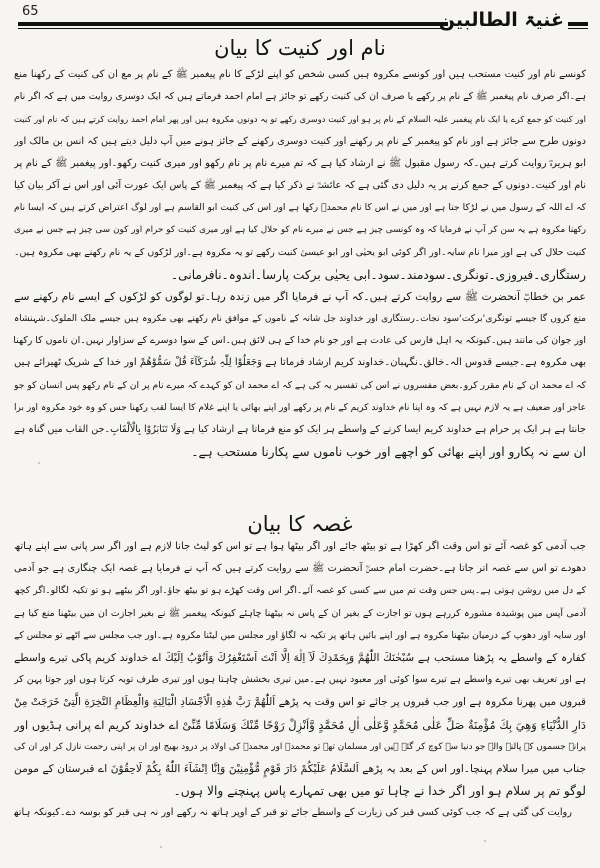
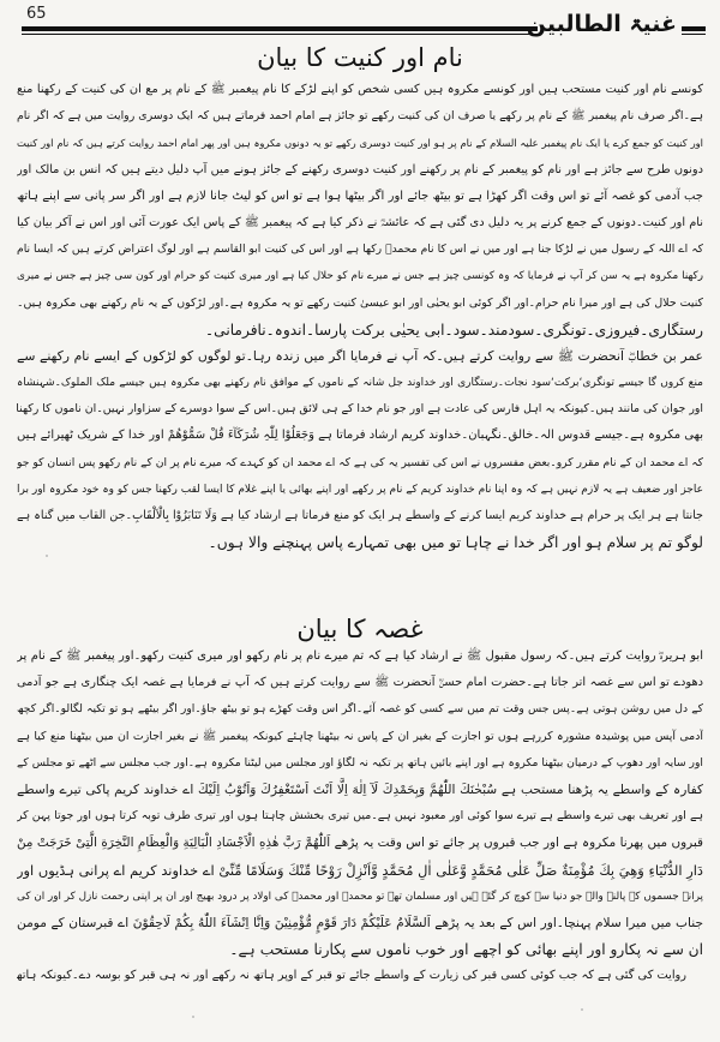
  65
  غنیۃ الطالبین
  نام اور کنیت کا بیان
  کونسے نام اور کنیت مستحب ہیں اور کونسے مکروہ ہیں کسی شخص کو اپنے لڑکے کا نام پیغمبر ﷺ کے نام پر مع ان کی کنیت کے رکھنا منع
  ہے۔اگر صرف نام پیغمبر ﷺ کے نام پر رکھے یا صرف ان کی کنیت رکھے تو جائز ہے امام احمد فرماتے ہیں کہ ایک دوسری روایت میں ہے کہ اگر نام
  اور کنیت کو جمع کرے یا ایک نام پیغمبر علیہ السلام کے نام پر ہو اور کنیت دوسری رکھے تو یہ دونوں مکروہ ہیں اور پھر امام احمد روایت کرتے ہیں کہ نام اور کنیت
  دونوں طرح سے جائز ہے اور نام کو پیغمبر کے نام پر رکھنے اور کنیت دوسری رکھنے کے جائز ہونے میں آپ دلیل دیتے ہیں کہ انس بن مالک اور
- ابو ہریرہؓ روایت کرتے ہیں۔کہ رسول مقبول ﷺ نے ارشاد کیا ہے کہ تم میرے نام پر نام رکھو اور میری کنیت رکھو۔اور پیغمبر ﷺ کے نام پر
+ جب آدمی کو غصہ آئے تو اس وقت اگر کھڑا ہے تو بیٹھ جائے اور اگر بیٹھا ہوا ہے تو اس کو لیٹ جانا لازم ہے اور اگر سر پانی سے اپنے ہاتھ
  نام اور کنیت۔دونوں کے جمع کرنے پر یہ دلیل دی گئی ہے کہ عائشہؓ نے ذکر کیا ہے کہ پیغمبر ﷺ کے پاس ایک عورت آئی اور اس نے آکر بیان کیا
  کہ اے اللہ کے رسول میں نے لڑکا جنا ہے اور میں نے اس کا نام محمدؐ رکھا ہے اور اس کی کنیت ابو القاسم ہے اور لوگ اعتراض کرتے ہیں کہ ایسا نام
  رکھنا مکروہ ہے یہ سن کر آپ نے فرمایا کہ وہ کونسی چیز ہے جس نے میرے نام کو حلال کیا ہے اور میری کنیت کو حرام اور کون سی چیز ہے جس نے میری
- کنیت حلال کی ہے اور میرا نام سایہ۔اور اگر کوئی ابو یحیٰی اور ابو عیسیٰ کنیت رکھے تو یہ مکروہ ہے۔اور لڑکوں کے یہ نام رکھنے بھی مکروہ ہیں۔
+ کنیت حلال کی ہے اور میرا نام حرام۔اور اگر کوئی ابو یحیٰی اور ابو عیسیٰ کنیت رکھے تو یہ مکروہ ہے۔اور لڑکوں کے یہ نام رکھنے بھی مکروہ ہیں۔
  رستگاری۔فیروزی۔تونگری۔سودمند۔سود۔ابی یحیٰی برکت پارسا۔اندوہ۔نافرمانی۔
  عمر بن خطابؓ آنحضرت ﷺ سے روایت کرتے ہیں۔کہ آپ نے فرمایا اگر میں زندہ رہا۔تو لوگوں کو لڑکوں کے ایسے نام رکھنے سے
  منع کروں گا جیسے تونگری‘برکت‘سود نجات۔رستگاری اور خداوند جل شانہ کے ناموں کے موافق نام رکھنے بھی مکروہ ہیں جیسے ملک الملوک۔شہنشاہ
  اور جوان کی مانند ہیں۔کیونکہ یہ اہل فارس کی عادت ہے اور جو نام خدا کے ہی لائق ہیں۔اس کے سوا دوسرے کے سزاوار نہیں۔ان ناموں کا رکھنا
  بھی مکروہ ہے۔جیسے قدوس الہ۔خالق۔نگہبان۔خداوند کریم ارشاد فرماتا ہے وَجَعَلُوْا لِلّٰہِ شُرَکَآءَ قُلْ سَمُّوْھُمْ اور خدا کے شریک ٹھیرائے ہیں
  کہ اے محمد ان کے نام مقرر کرو۔بعض مفسروں نے اس کی تفسیر یہ کی ہے کہ اے محمد ان کو کہدے کہ میرے نام پر ان کے نام رکھو پس انسان کو جو
  عاجز اور ضعیف ہے یہ لازم نہیں ہے کہ وہ اپنا نام خداوند کریم کے نام پر رکھے اور اپنے بھائی یا اپنے غلام کا ایسا لقب رکھنا جس کو وہ خود مکروہ اور برا
  جانتا ہے ہر ایک پر حرام ہے خداوند کریم ایسا کرنے کے واسطے ہر ایک کو منع فرماتا ہے ارشاد کیا ہے وَلَا تَنَابَزُوْا بِالْاَلْقَابِ۔جن القاب میں گناہ ہے
- ان سے نہ پکارو اور اپنے بھائی کو اچھے اور خوب ناموں سے پکارنا مستحب ہے۔
+ لوگو تم پر سلام ہو اور اگر خدا نے چاہا تو میں بھی تمہارے پاس پہنچنے والا ہوں۔
  غصہ کا بیان
- جب آدمی کو غصہ آئے تو اس وقت اگر کھڑا ہے تو بیٹھ جائے اور اگر بیٹھا ہوا ہے تو اس کو لیٹ جانا لازم ہے اور اگر سر پانی سے اپنے ہاتھ
+ ابو ہریرہؓ روایت کرتے ہیں۔کہ رسول مقبول ﷺ نے ارشاد کیا ہے کہ تم میرے نام پر نام رکھو اور میری کنیت رکھو۔اور پیغمبر ﷺ کے نام پر
  دھودے تو اس سے غصہ اتر جاتا ہے۔حضرت امام حسنؓ آنحضرت ﷺ سے روایت کرتے ہیں کہ آپ نے فرمایا ہے غصہ ایک چنگاری ہے جو آدمی
  کے دل میں روشن ہوتی ہے۔پس جس وقت تم میں سے کسی کو غصہ آئے۔اگر اس وقت کھڑے ہو تو بیٹھ جاؤ۔اور اگر بیٹھے ہو تو تکیہ لگالو۔اگر کچھ
  آدمی آپس میں پوشیدہ مشورہ کررہے ہوں تو اجازت کے بغیر ان کے پاس نہ بیٹھنا چاہئے کیونکہ پیغمبر ﷺ نے بغیر اجازت ان میں بیٹھنا منع کیا ہے
  اور سایہ اور دھوپ کے درمیان بیٹھنا مکروہ ہے اور اپنے بائیں ہاتھ پر تکیہ نہ لگاؤ اور مجلس میں لیٹنا مکروہ ہے۔اور جب مجلس سے اٹھے تو مجلس کے
  کفارہ کے واسطے یہ پڑھنا مستحب ہے سُبْحٰنَكَ اللّٰھُمَّ وَبِحَمْدِكَ لَآ اِلٰهَ اِلَّا اَنْتَ اَسْتَغْفِرُكَ وَاَتُوْبُ اِلَيْكَ اے خداوند کریم پاکی تیرے واسطے
  ہے اور تعریف بھی تیرے واسطے ہے تیرے سوا کوئی اور معبود نہیں ہے۔میں تیری بخشش چاہتا ہوں اور تیری طرف توبہ کرتا ہوں اور جوتا پہن کر
  قبروں میں پھرنا مکروہ ہے اور جب قبروں پر جائے تو اس وقت یہ پڑھے اَللّٰھُمَّ رَبَّ ھٰذِهِ الْاَجْسَادِ الْبَالِيَةِ وَالْعِظَامِ النَّخِرَةِ الَّتِیْ خَرَجَتْ مِنْ
  دَارِ الدُّنْيَاءِ وَهِيَ بِكَ مُؤْمِنَةٌ صَلِّ عَلٰى مُحَمَّدٍ وَّعَلٰى اٰلِ مُحَمَّدٍ وَّاَنْزِلْ رَوْحًا مِّنْكَ وَسَلَامًا مِّنِّیْ اے خداوند کریم اے پرانی ہڈیوں اور
  پرانے جسموں کے پالنے والے جو دنیا سے کوچ کر گئے ہیں اور مسلمان تھے تو محمدؐ اور محمدؐ کی اولاد پر درود بھیج اور ان پر اپنی رحمت نازل کر اور ان کی
  جناب میں میرا سلام پہنچا۔اور اس کے بعد یہ پڑھے اَلسَّلَامُ عَلَيْكُمْ دَارَ قَوْمٍ مُّؤْمِنِيْنَ وَاِنَّا اِنْشَآءَ اللّٰهُ بِكُمْ لَاحِقُوْنَ اے قبرستان کے مومن
- لوگو تم پر سلام ہو اور اگر خدا نے چاہا تو میں بھی تمہارے پاس پہنچنے والا ہوں۔
+ ان سے نہ پکارو اور اپنے بھائی کو اچھے اور خوب ناموں سے پکارنا مستحب ہے۔
  روایت کی گئی ہے کہ جب کوئی کسی قبر کی زیارت کے واسطے جائے تو قبر کے اوپر ہاتھ نہ رکھے اور نہ ہی قبر کو بوسہ دے۔کیونکہ ہاتھ
